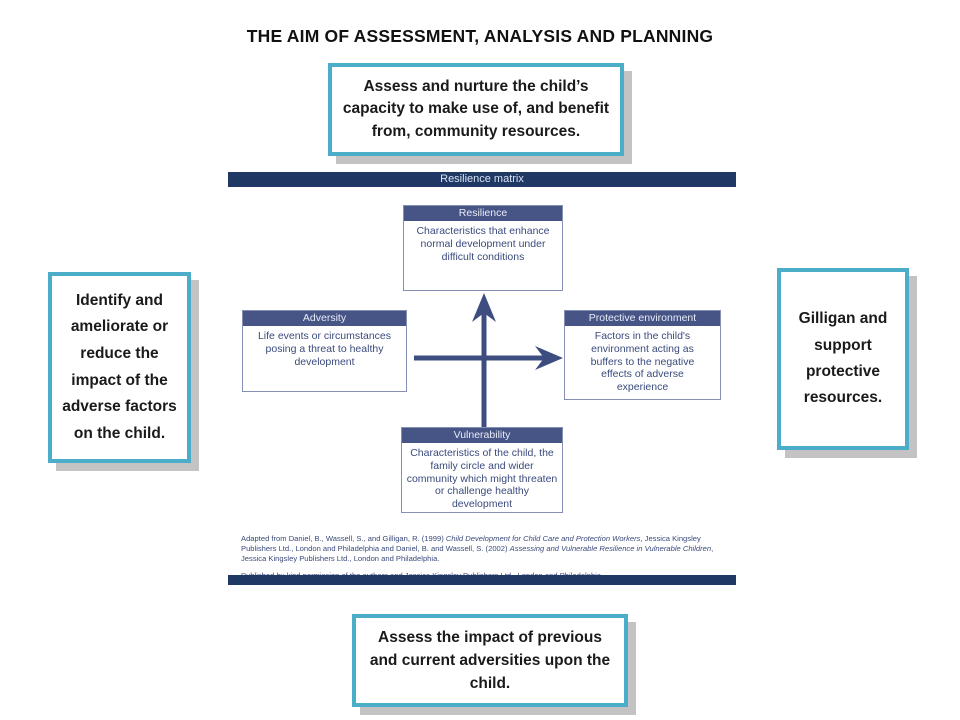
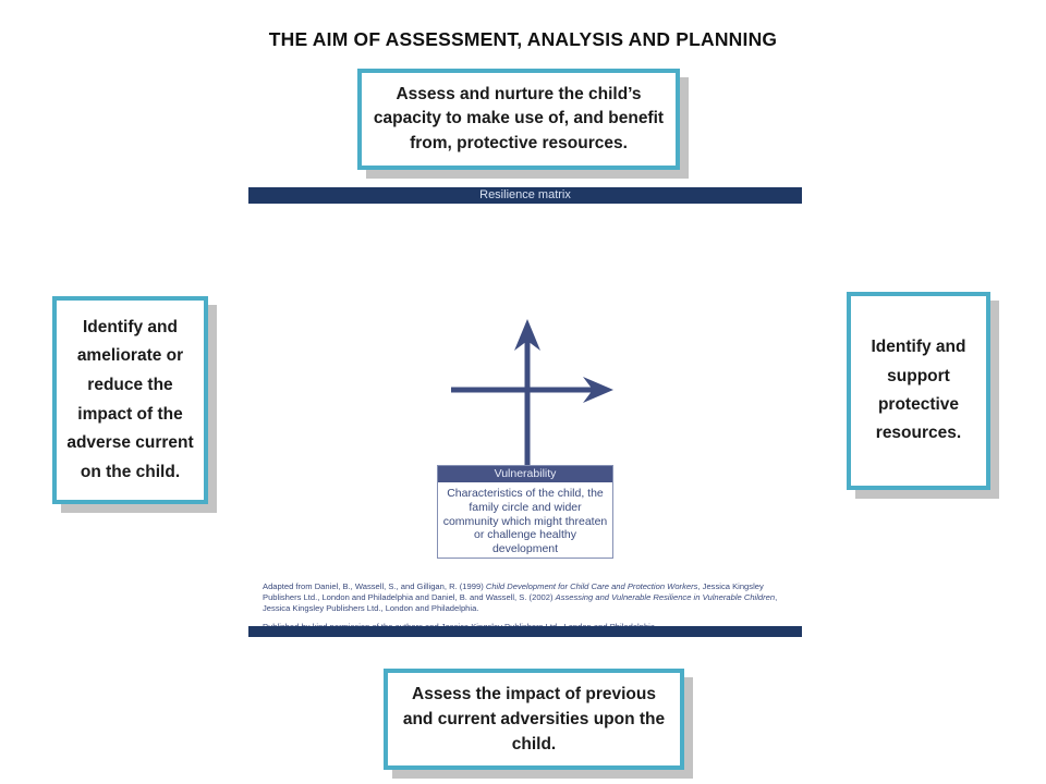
  THE AIM OF ASSESSMENT, ANALYSIS AND PLANNING
- Assess and nurture the child’s capacity to make use of, and benefit from, community resources.
+ Assess and nurture the child’s capacity to make use of, and benefit from, protective resources.
- Identify and ameliorate or reduce the impact of the adverse factors on the child.
+ Identify and ameliorate or reduce the impact of the adverse current on the child.
- Gilligan and support protective resources.
+ Identify and support protective resources.
  Assess the impact of previous and current adversities upon the child.
  Resilience matrix
- Resilience
- Characteristics that enhance normal development under difficult conditions
- Adversity
- Life events or circumstances posing a threat to healthy development
- Protective environment
- Factors in the child's environment acting as buffers to the negative effects of adverse experience
  Vulnerability
  Characteristics of the child, the family circle and wider community which might threaten or challenge healthy development
  Adapted from Daniel, B., Wassell, S., and Gilligan, R. (1999) Child Development for Child Care and Protection Workers, Jessica Kingsley Publishers Ltd., London and Philadelphia and Daniel, B. and Wassell, S. (2002) Assessing and Vulnerable Resilience in Vulnerable Children, Jessica Kingsley Publishers Ltd., London and Philadelphia.
